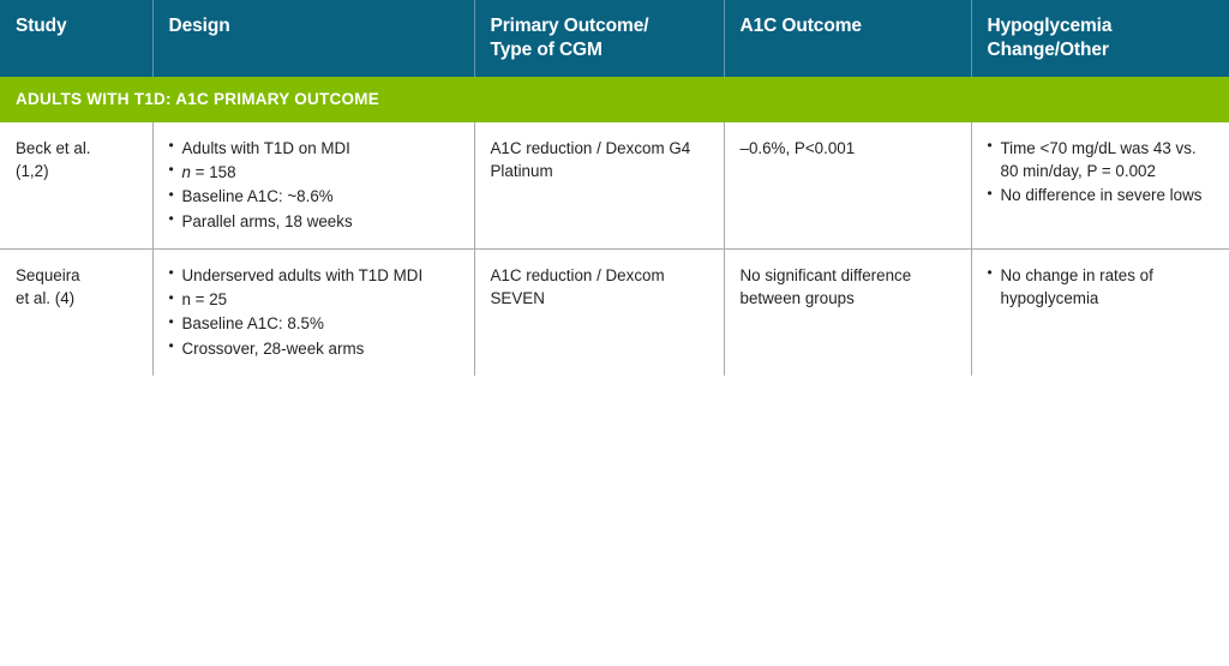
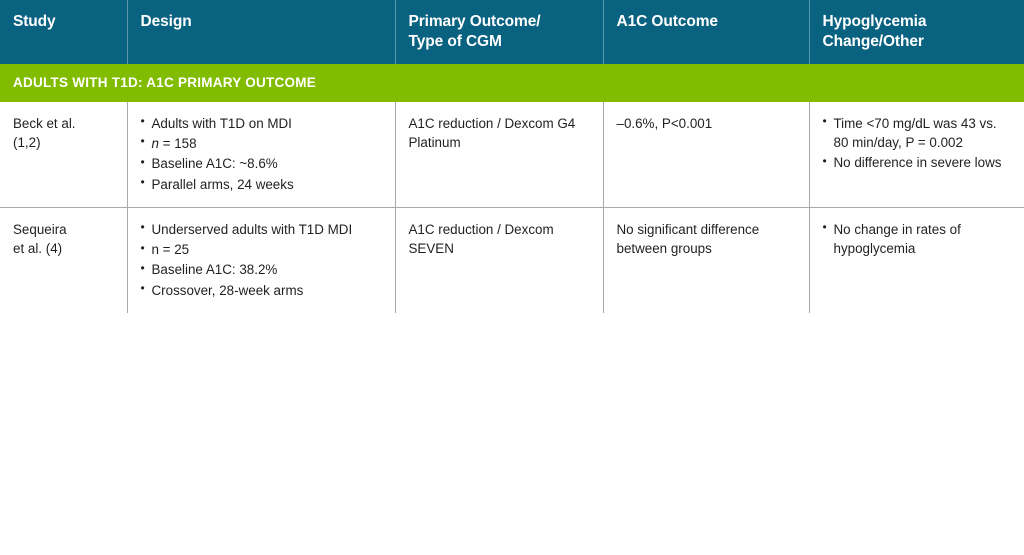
  Study	Design	Primary Outcome/Type of CGM	A1C Outcome	HypoglycemiaChange/Other
  ADULTS WITH T1D: A1C PRIMARY OUTCOME
- Beck et al.(1,2)	Adults with T1D on MDIn = 158Baseline A1C: ~8.6%Parallel arms, 18 weeks	A1C reduction / Dexcom G4 Platinum	–0.6%, P<0.001	Time <70 mg/dL was 43 vs. 80 min/day, P = 0.002No difference in severe lows
+ Beck et al.(1,2)	Adults with T1D on MDIn = 158Baseline A1C: ~8.6%Parallel arms, 24 weeks	A1C reduction / Dexcom G4 Platinum	–0.6%, P<0.001	Time <70 mg/dL was 43 vs. 80 min/day, P = 0.002No difference in severe lows
- Sequeiraet al. (4)	Underserved adults with T1D MDIn = 25Baseline A1C: 8.5%Crossover, 28-week arms	A1C reduction / Dexcom SEVEN	No significant difference between groups	No change in rates of hypoglycemia
+ Sequeiraet al. (4)	Underserved adults with T1D MDIn = 25Baseline A1C: 38.2%Crossover, 28-week arms	A1C reduction / Dexcom SEVEN	No significant difference between groups	No change in rates of hypoglycemia
